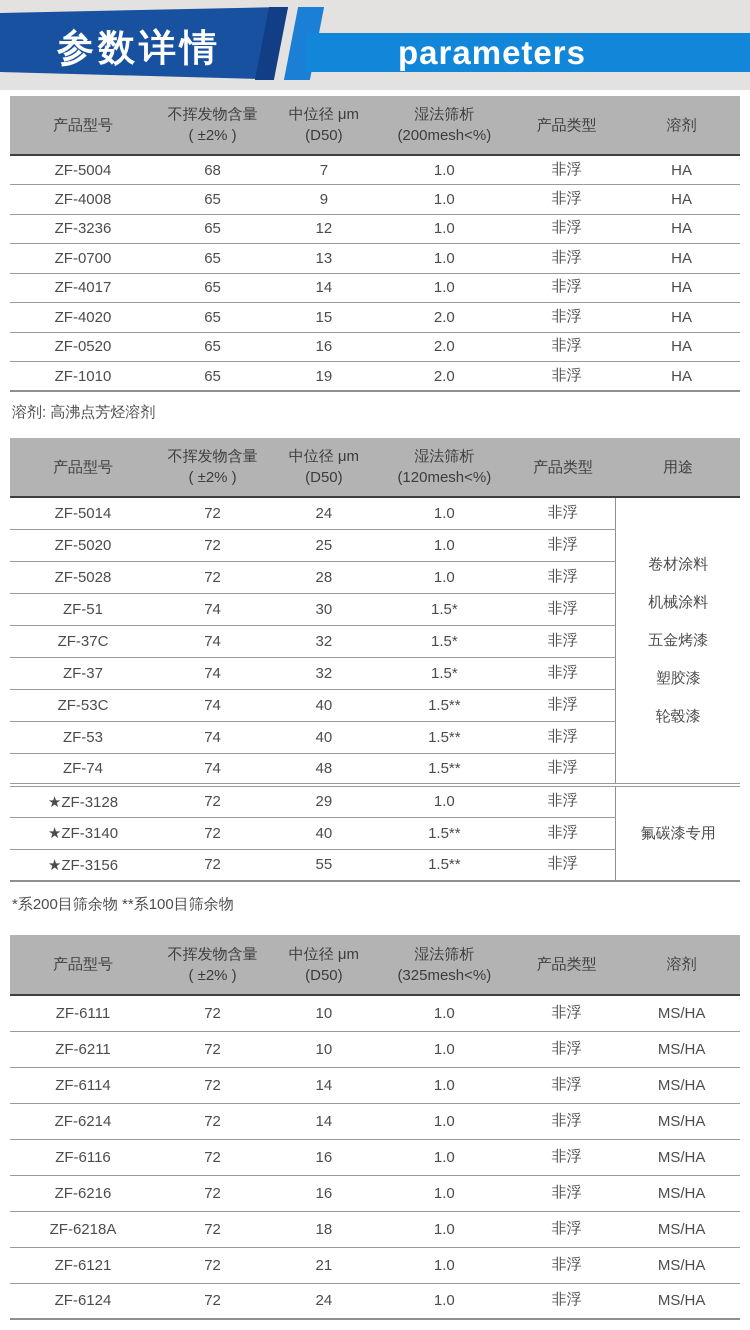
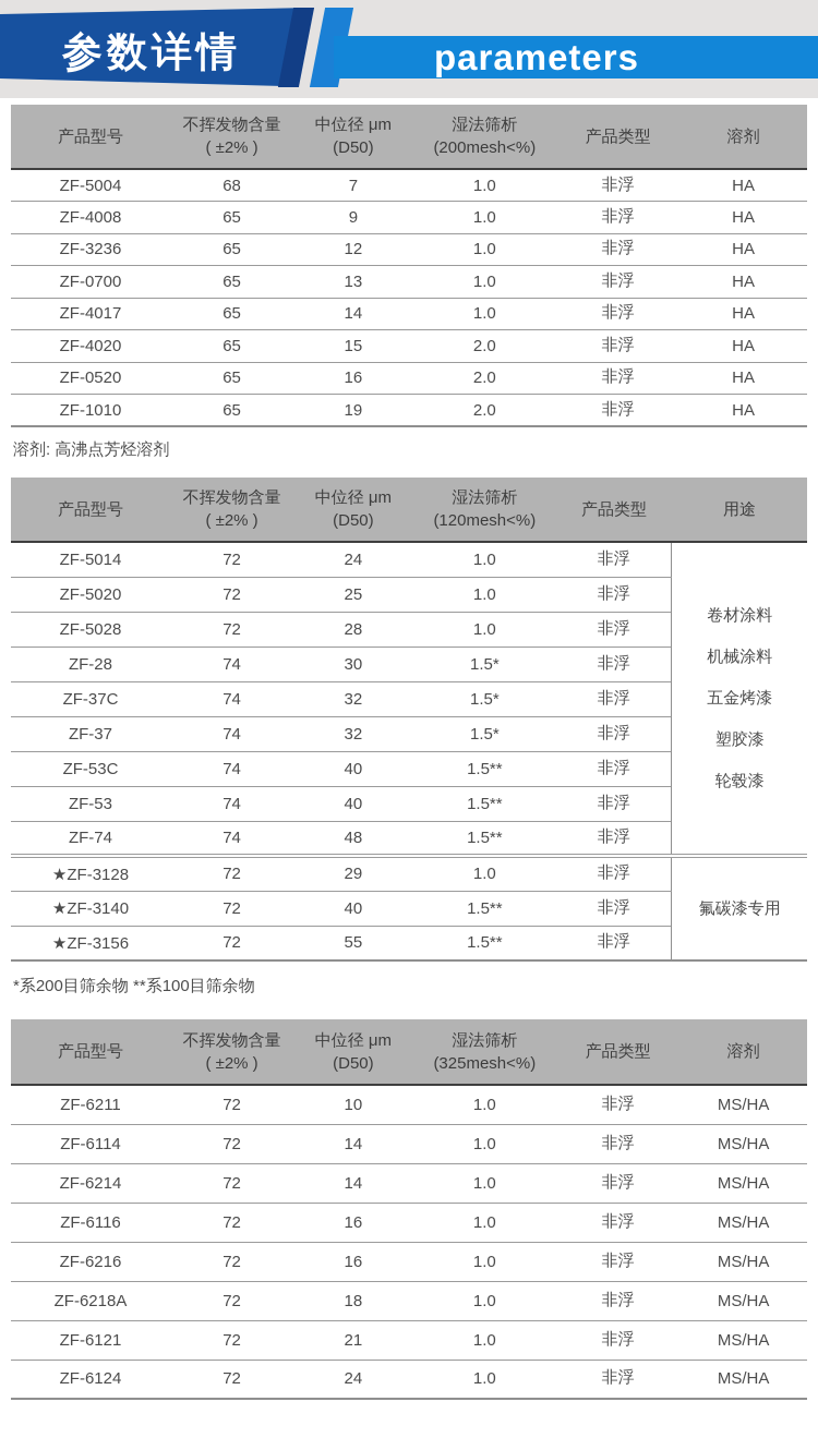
  参数详情
  parameters
  产品型号	不挥发物含量( ±2% )	中位径 μm(D50)	湿法筛析(200mesh<%)	产品类型	溶剂
  ZF-5004	68	7	1.0	非浮	HA
  ZF-4008	65	9	1.0	非浮	HA
  ZF-3236	65	12	1.0	非浮	HA
  ZF-0700	65	13	1.0	非浮	HA
  ZF-4017	65	14	1.0	非浮	HA
  ZF-4020	65	15	2.0	非浮	HA
  ZF-0520	65	16	2.0	非浮	HA
  ZF-1010	65	19	2.0	非浮	HA
  溶剂: 高沸点芳烃溶剂
  产品型号	不挥发物含量( ±2% )	中位径 μm(D50)	湿法筛析(120mesh<%)	产品类型	用途
  ZF-5014	72	24	1.0	非浮	卷材涂料机械涂料五金烤漆塑胶漆轮毂漆
  ZF-5020	72	25	1.0	非浮
  ZF-5028	72	28	1.0	非浮
- ZF-51	74	30	1.5*	非浮
+ ZF-28	74	30	1.5*	非浮
  ZF-37C	74	32	1.5*	非浮
  ZF-37	74	32	1.5*	非浮
  ZF-53C	74	40	1.5**	非浮
  ZF-53	74	40	1.5**	非浮
  ZF-74	74	48	1.5**	非浮
  ★ZF-3128	72	29	1.0	非浮	氟碳漆专用
  ★ZF-3140	72	40	1.5**	非浮
  ★ZF-3156	72	55	1.5**	非浮
  *系200目筛余物 **系100目筛余物
  产品型号	不挥发物含量( ±2% )	中位径 μm(D50)	湿法筛析(325mesh<%)	产品类型	溶剂
- ZF-6111	72	10	1.0	非浮	MS/HA
  ZF-6211	72	10	1.0	非浮	MS/HA
  ZF-6114	72	14	1.0	非浮	MS/HA
  ZF-6214	72	14	1.0	非浮	MS/HA
  ZF-6116	72	16	1.0	非浮	MS/HA
  ZF-6216	72	16	1.0	非浮	MS/HA
  ZF-6218A	72	18	1.0	非浮	MS/HA
  ZF-6121	72	21	1.0	非浮	MS/HA
  ZF-6124	72	24	1.0	非浮	MS/HA
